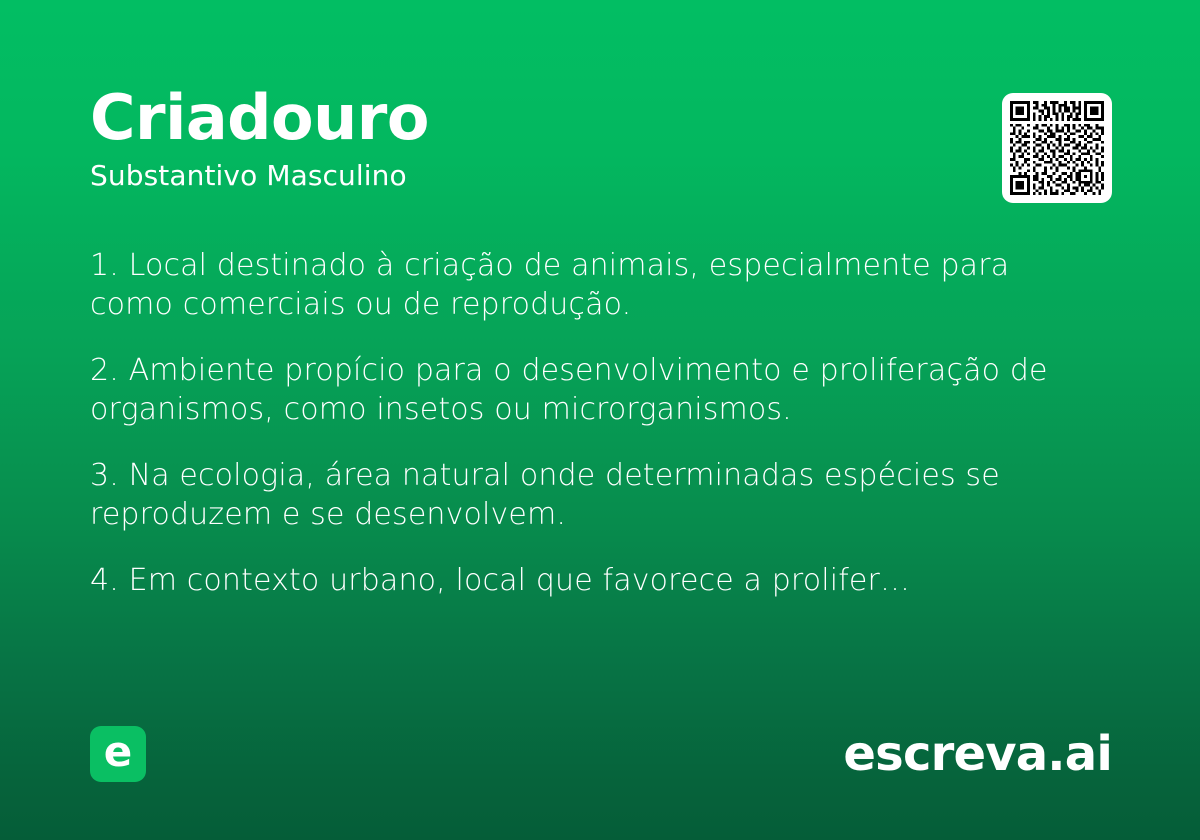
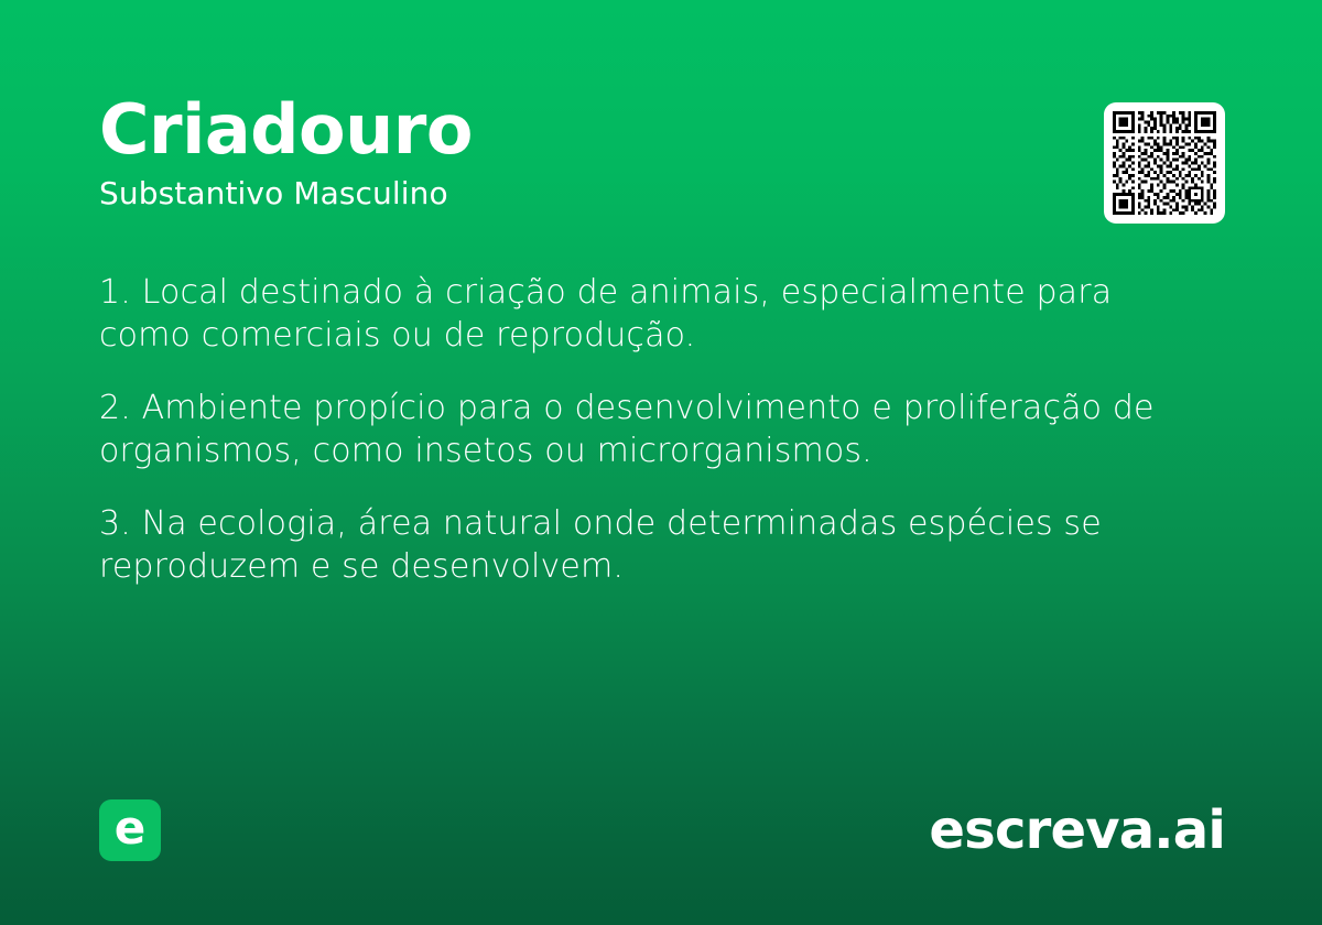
  Criadouro
  Substantivo Masculino
  1. Local destinado à criação de animais, especialmente para como comerciais ou de reprodução.
  2. Ambiente propício para o desenvolvimento e proliferação de organismos, como insetos ou microrganismos.
  3. Na ecologia, área natural onde determinadas espécies se reproduzem e se desenvolvem.
- 4. Em contexto urbano, local que favorece a prolifer…
  e
  escreva.ai
